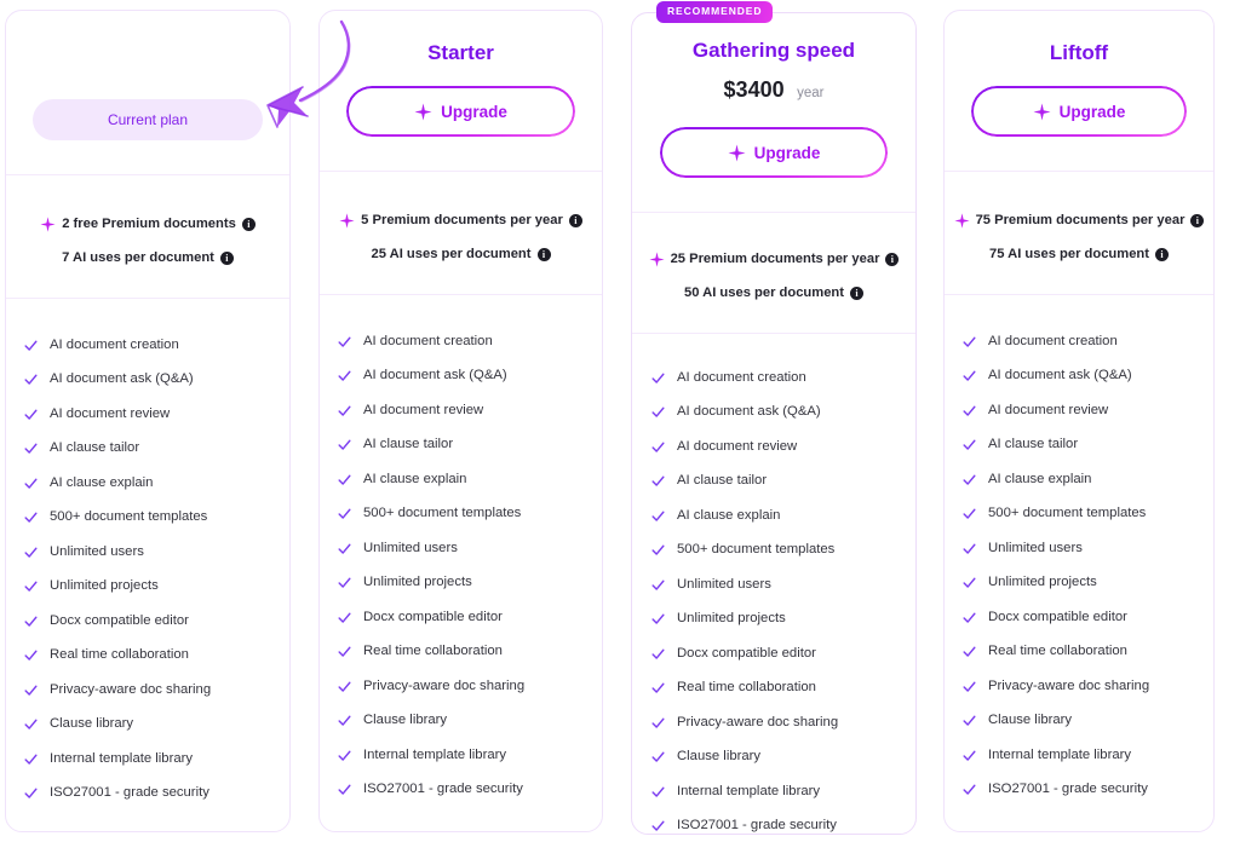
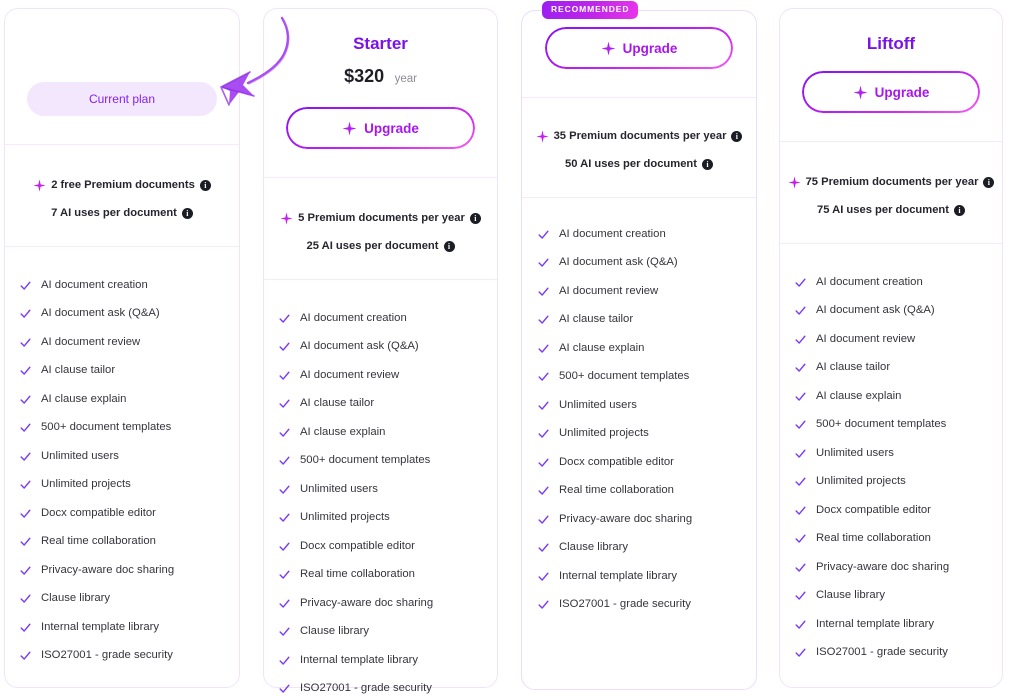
  Current plan
  2 free Premium documents
  i
  7 AI uses per document
  i
  AI document creation
  AI document ask (Q&A)
  AI document review
  AI clause tailor
  AI clause explain
  500+ document templates
  Unlimited users
  Unlimited projects
  Docx compatible editor
  Real time collaboration
  Privacy-aware doc sharing
  Clause library
  Internal template library
  ISO27001 - grade security
  Starter
+ $320 year
  Upgrade
  5 Premium documents per year
  i
  25 AI uses per document
  i
  AI document creation
  AI document ask (Q&A)
  AI document review
  AI clause tailor
  AI clause explain
  500+ document templates
  Unlimited users
  Unlimited projects
  Docx compatible editor
  Real time collaboration
  Privacy-aware doc sharing
  Clause library
  Internal template library
  ISO27001 - grade security
  RECOMMENDED
- Gathering speed
- $3400 year
  Upgrade
- 25 Premium documents per year
+ 35 Premium documents per year
  i
  50 AI uses per document
  i
  AI document creation
  AI document ask (Q&A)
  AI document review
  AI clause tailor
  AI clause explain
  500+ document templates
  Unlimited users
  Unlimited projects
  Docx compatible editor
  Real time collaboration
  Privacy-aware doc sharing
  Clause library
  Internal template library
  ISO27001 - grade security
  Liftoff
  Upgrade
  75 Premium documents per year
  i
  75 AI uses per document
  i
  AI document creation
  AI document ask (Q&A)
  AI document review
  AI clause tailor
  AI clause explain
  500+ document templates
  Unlimited users
  Unlimited projects
  Docx compatible editor
  Real time collaboration
  Privacy-aware doc sharing
  Clause library
  Internal template library
  ISO27001 - grade security
